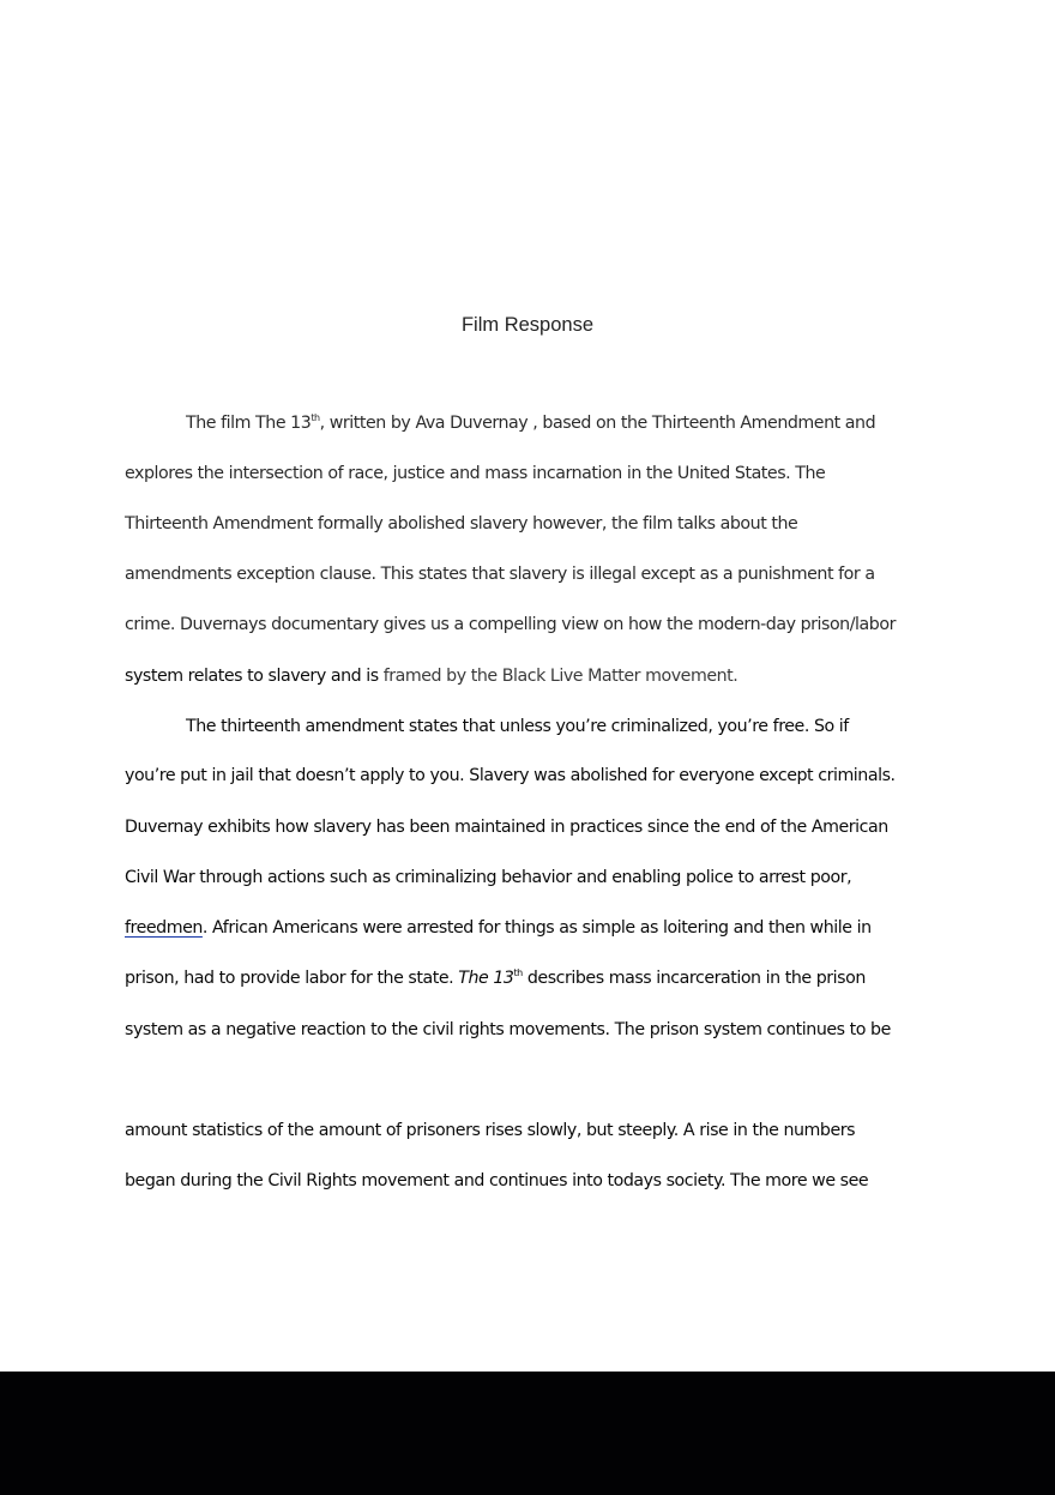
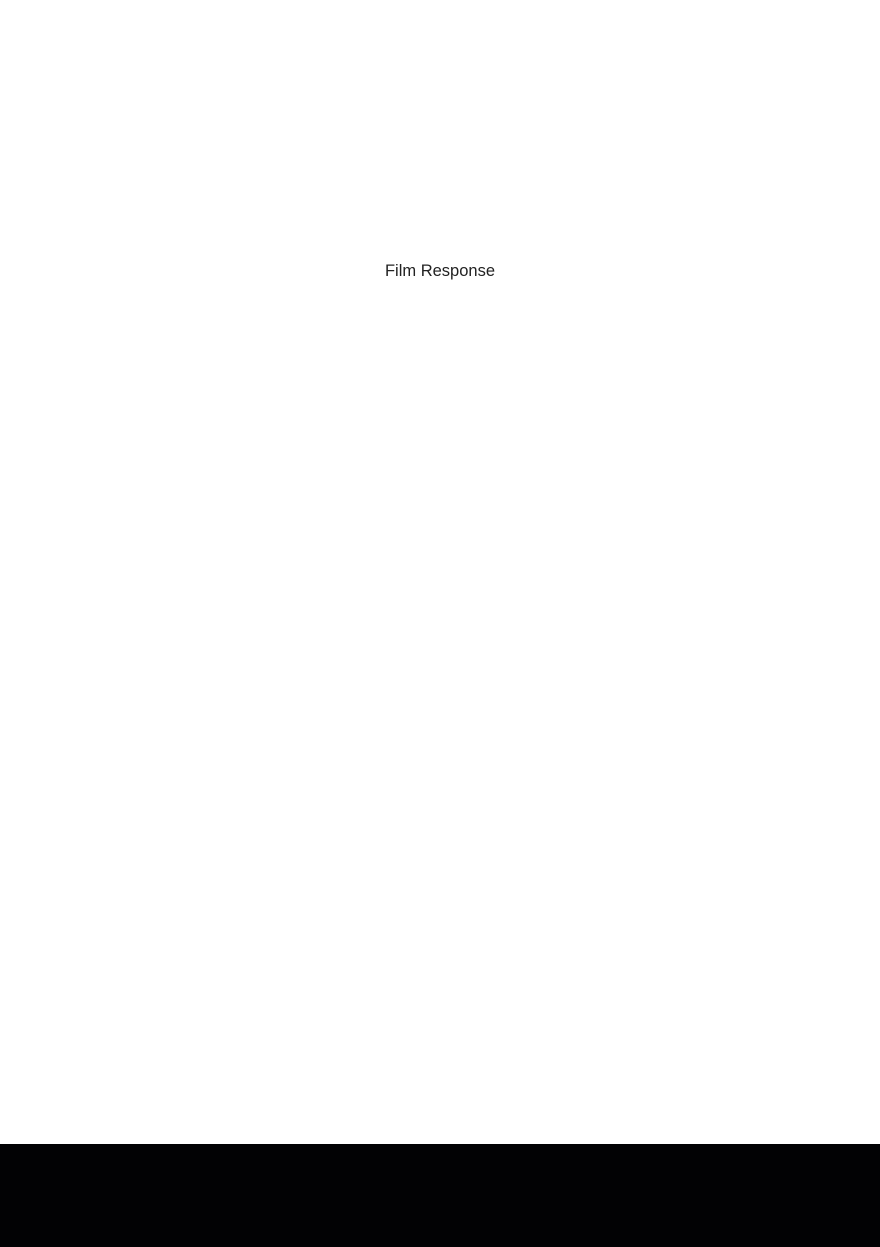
  Film Response
- The film The 13th, written by Ava Duvernay , based on the Thirteenth Amendment and
- explores the intersection of race, justice and mass incarnation in the United States. The
- Thirteenth Amendment formally abolished slavery however, the film talks about the
- amendments exception clause. This states that slavery is illegal except as a punishment for a
- crime. Duvernays documentary gives us a compelling view on how the modern-day prison/labor
- system relates to slavery and is framed by the Black Live Matter movement.
- The thirteenth amendment states that unless you’re criminalized, you’re free. So if
- you’re put in jail that doesn’t apply to you. Slavery was abolished for everyone except criminals.
- Duvernay exhibits how slavery has been maintained in practices since the end of the American
- Civil War through actions such as criminalizing behavior and enabling police to arrest poor,
- freedmen. African Americans were arrested for things as simple as loitering and then while in
- prison, had to provide labor for the state. The 13th describes mass incarceration in the prison
- system as a negative reaction to the civil rights movements. The prison system continues to be
- amount statistics of the amount of prisoners rises slowly, but steeply. A rise in the numbers
- began during the Civil Rights movement and continues into todays society. The more we see
